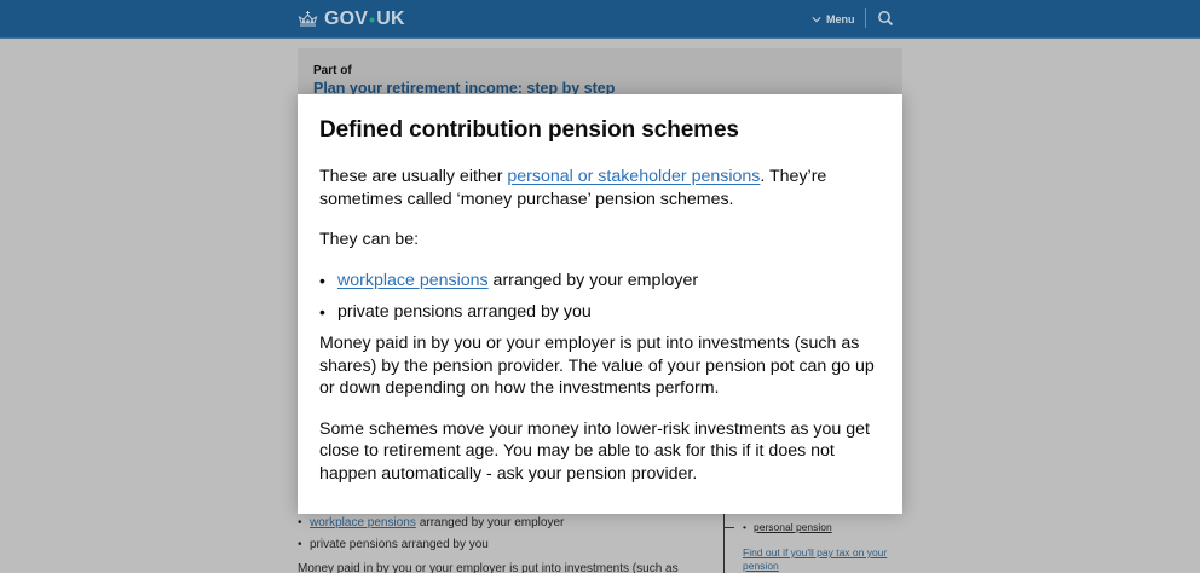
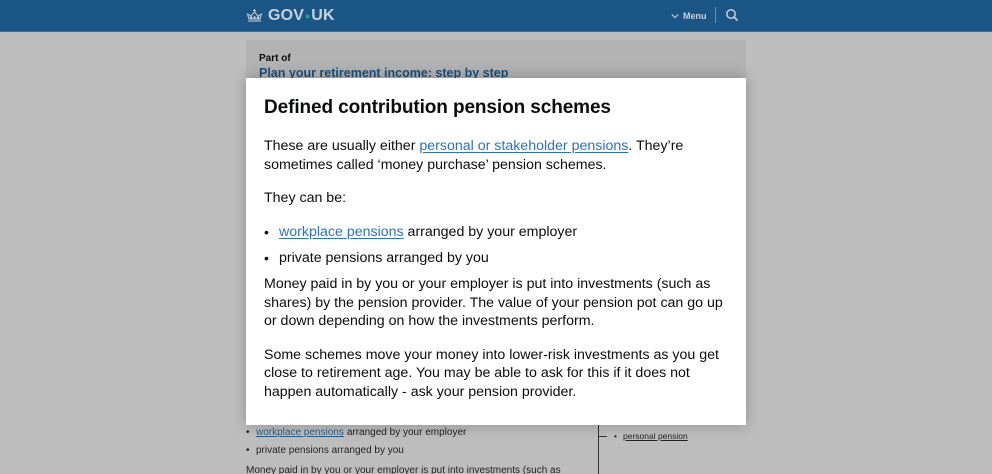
  GOV
  •
  UK
  Menu
  Part of
  Plan your retirement income: step by step
  •
  workplace pensions
  arranged by your employer
  •
  private pensions arranged by you
  Money paid in by you or your employer is put into investments (such as
  •
  personal pension
- Find out if you'll pay tax on your pension
  Defined contribution pension schemes
  These are usually either personal or stakeholder pensions. They’re sometimes called ‘money purchase’ pension schemes.
  They can be:
  •
  workplace pensions arranged by your employer
  •
  private pensions arranged by you
  Money paid in by you or your employer is put into investments (such as shares) by the pension provider. The value of your pension pot can go up or down depending on how the investments perform.
  Some schemes move your money into lower-risk investments as you get close to retirement age. You may be able to ask for this if it does not happen automatically - ask your pension provider.
